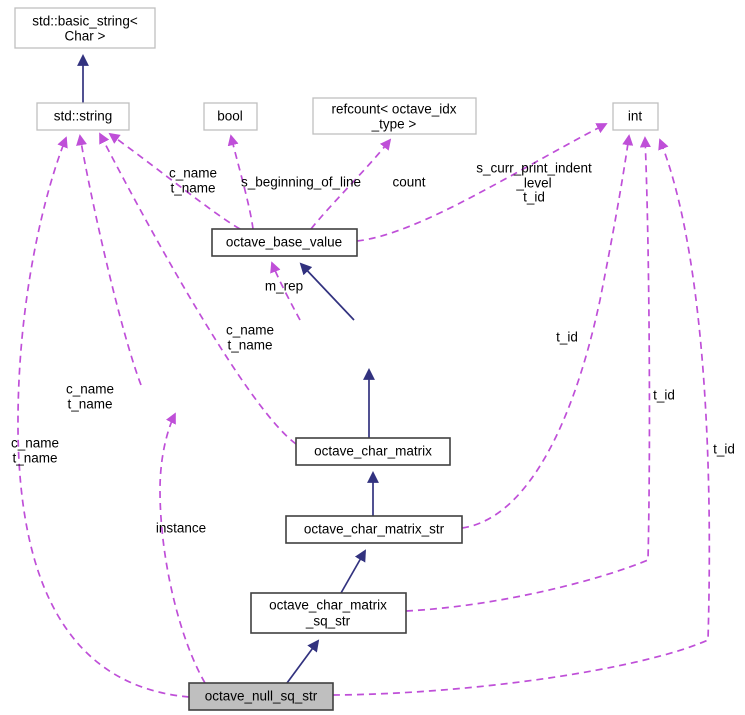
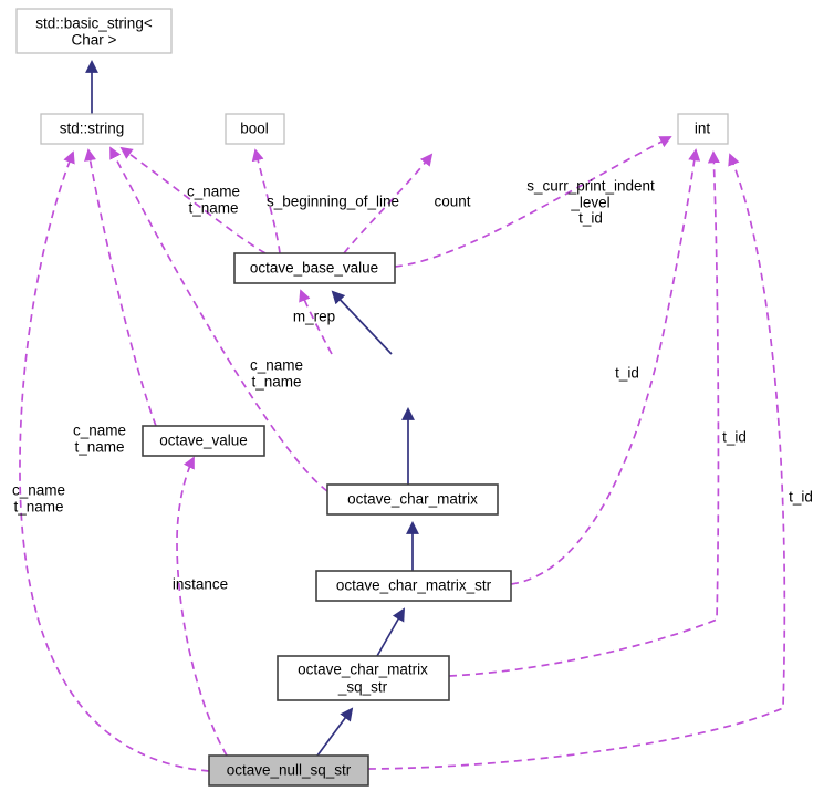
  std::basic_string<
  Char >
  std::string
  bool
- refcount< octave_idx
- _type >
  int
  octave_base_value
+ octave_value
  octave_char_matrix
  octave_char_matrix_str
  octave_char_matrix
  _sq_str
  octave_null_sq_str
  c_name
  t_name
  s_beginning_of_line
  count
  s_curr_print_indent
  _level
  t_id
  m_rep
  c_name
  t_name
  c_name
  t_name
  c_name
  t_name
  t_id
  t_id
  t_id
  instance
